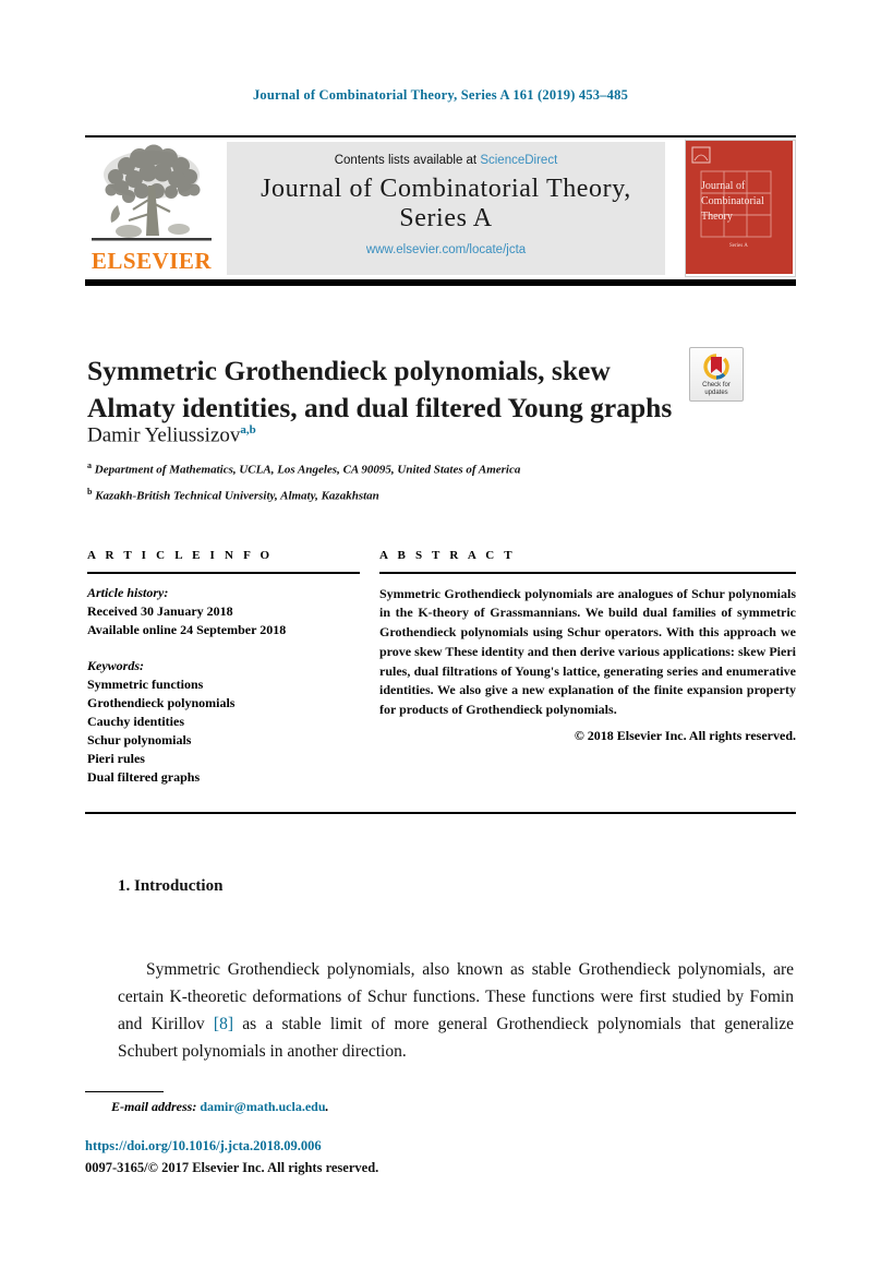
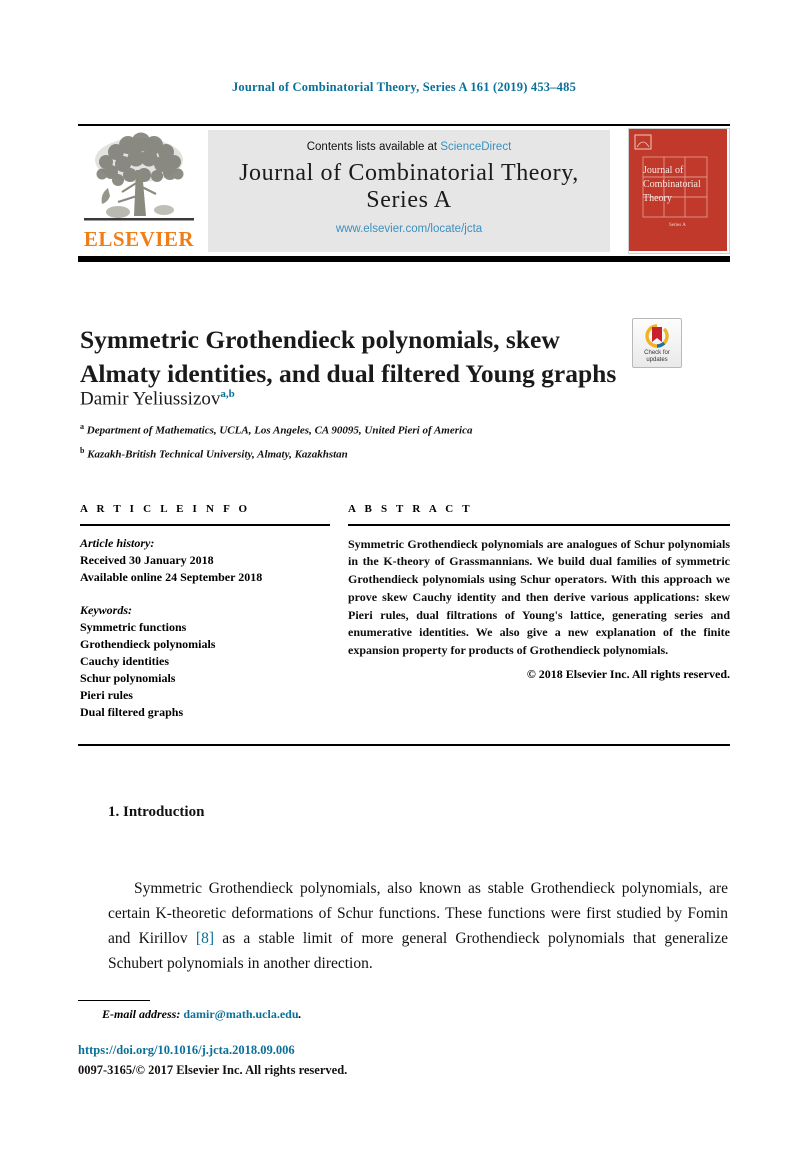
  Journal of Combinatorial Theory, Series A 161 (2019) 453–485
  ELSEVIER
  Contents lists available at ScienceDirect
  Journal of Combinatorial Theory,
  Series A
  www.elsevier.com/locate/jcta
  Journal of
  Combinatorial
  Theory
  Symmetric Grothendieck polynomials, skew Almaty identities, and dual filtered Young graphs
  Damir Yeliussizova,b
- a Department of Mathematics, UCLA, Los Angeles, CA 90095, United States of America
+ a Department of Mathematics, UCLA, Los Angeles, CA 90095, United Pieri of America
  b Kazakh-British Technical University, Almaty, Kazakhstan
  A R T I C L E I N F O
  Article history:
  Received 30 January 2018
  Available online 24 September 2018
  Keywords:
  Symmetric functions
  Grothendieck polynomials
  Cauchy identities
  Schur polynomials
  Pieri rules
  Dual filtered graphs
  A B S T R A C T
- Symmetric Grothendieck polynomials are analogues of Schur polynomials in the K-theory of Grassmannians. We build dual families of symmetric Grothendieck polynomials using Schur operators. With this approach we prove skew These identity and then derive various applications: skew Pieri rules, dual filtrations of Young's lattice, generating series and enumerative identities. We also give a new explanation of the finite expansion property for products of Grothendieck polynomials.
+ Symmetric Grothendieck polynomials are analogues of Schur polynomials in the K-theory of Grassmannians. We build dual families of symmetric Grothendieck polynomials using Schur operators. With this approach we prove skew Cauchy identity and then derive various applications: skew Pieri rules, dual filtrations of Young's lattice, generating series and enumerative identities. We also give a new explanation of the finite expansion property for products of Grothendieck polynomials.
  © 2018 Elsevier Inc. All rights reserved.
  1. Introduction
  Symmetric Grothendieck polynomials, also known as stable Grothendieck polynomials, are certain K-theoretic deformations of Schur functions. These functions were first studied by Fomin and Kirillov [8] as a stable limit of more general Grothendieck polynomials that generalize Schubert polynomials in another direction.
  E-mail address: damir@math.ucla.edu.
  https://doi.org/10.1016/j.jcta.2018.09.006
  0097-3165/© 2017 Elsevier Inc. All rights reserved.
